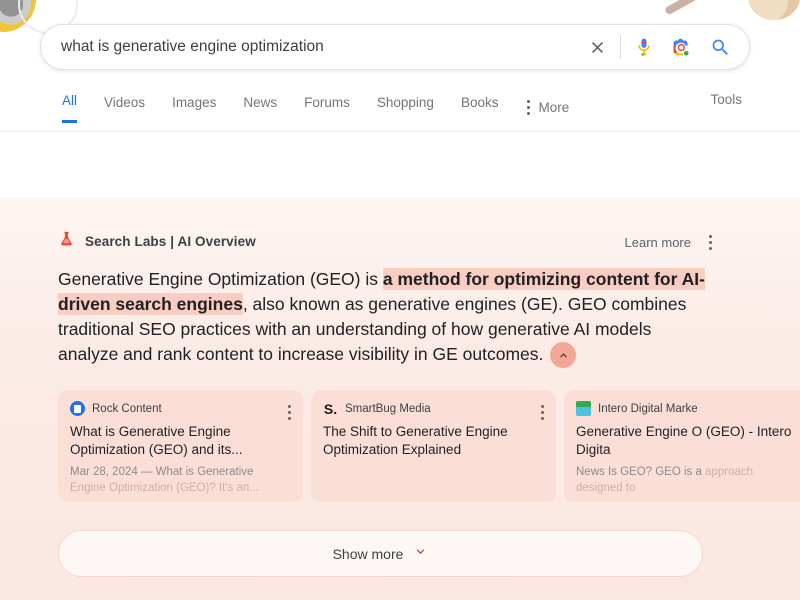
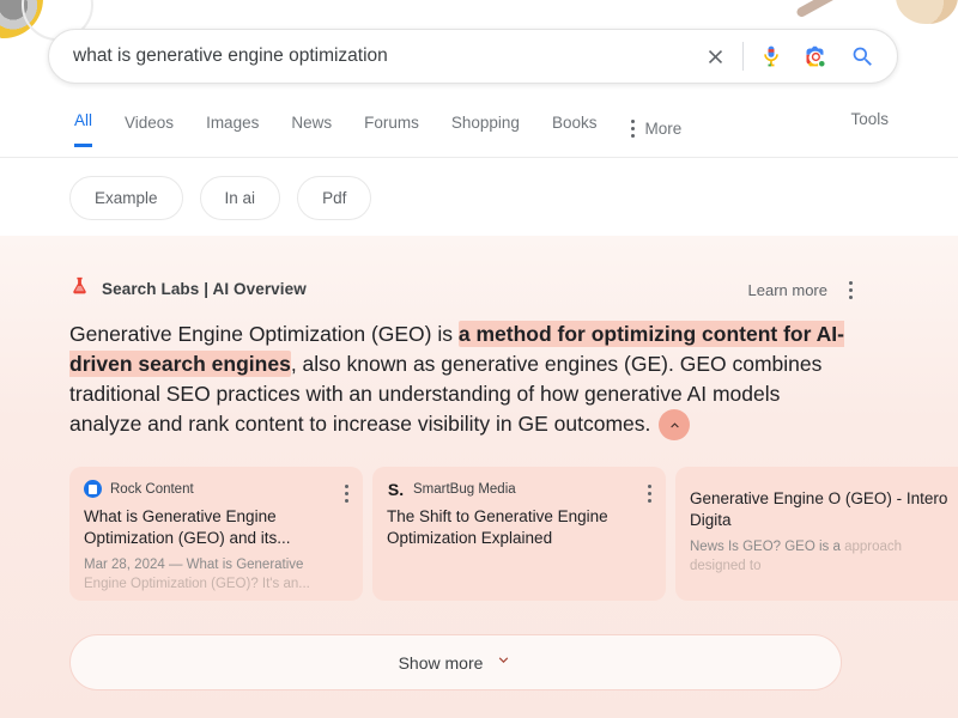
  what is generative engine optimization
  All
  Videos
  Images
  News
  Forums
  Shopping
  Books
  More
  Tools
+ Example
+ In ai
+ Pdf
  Search Labs | AI Overview
  Learn more
  Generative Engine Optimization (GEO) is a method for optimizing content for AI-driven search engines, also known as generative engines (GE). GEO combines traditional SEO practices with an understanding of how generative AI models analyze and rank content to increase visibility in GE outcomes.
  Rock Content
  What is Generative Engine Optimization (GEO) and its...
  Mar 28, 2024 — What is Generative Engine Optimization (GEO)? It's an...
  S.
  SmartBug Media
  The Shift to Generative Engine Optimization Explained
- Intero Digital Marke
  Generative Engine O (GEO) - Intero Digita
  News Is GEO? GEO is a approach designed to
  Show more
